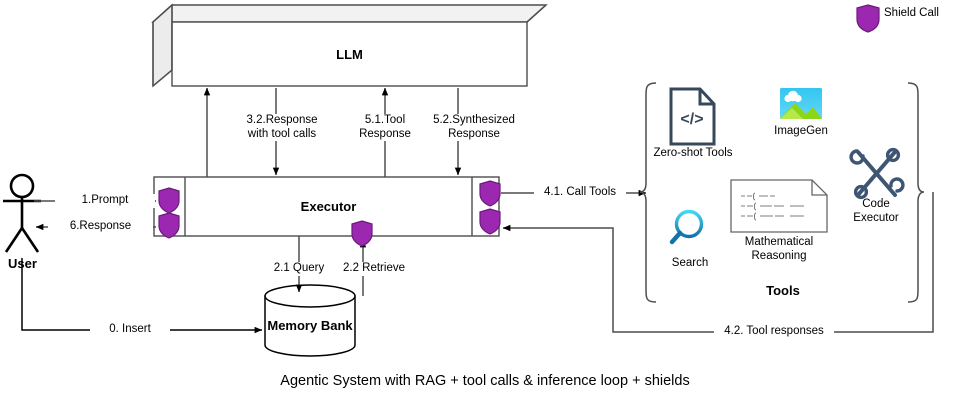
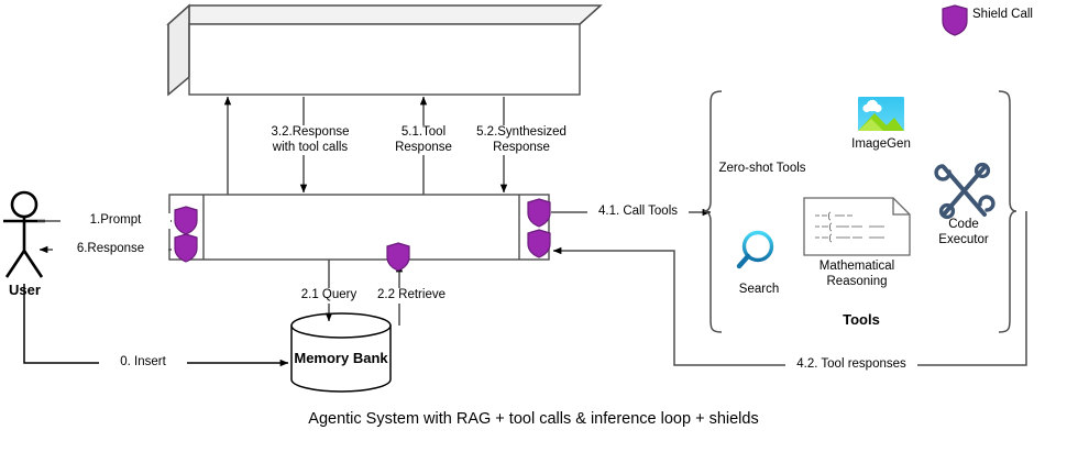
- </>
- LLM
- Executor
  Memory Bank
  User
  1.Prompt
  6.Response
  3.2.Response
  with tool calls
  5.1.Tool
  Response
  5.2.Synthesized
  Response
  2.1 Query
  2.2 Retrieve
  0. Insert
  4.1. Call Tools
  4.2. Tool responses
  Zero-shot Tools
  ImageGen
  Search
  Mathematical Reasoning
  Code Executor
  Tools
  Shield Call
  Agentic System with RAG + tool calls & inference loop + shields
